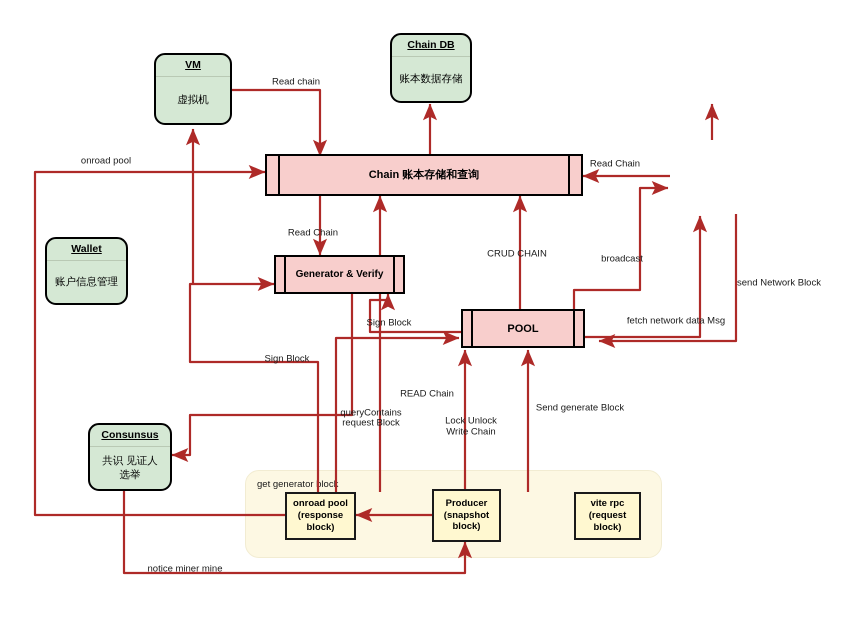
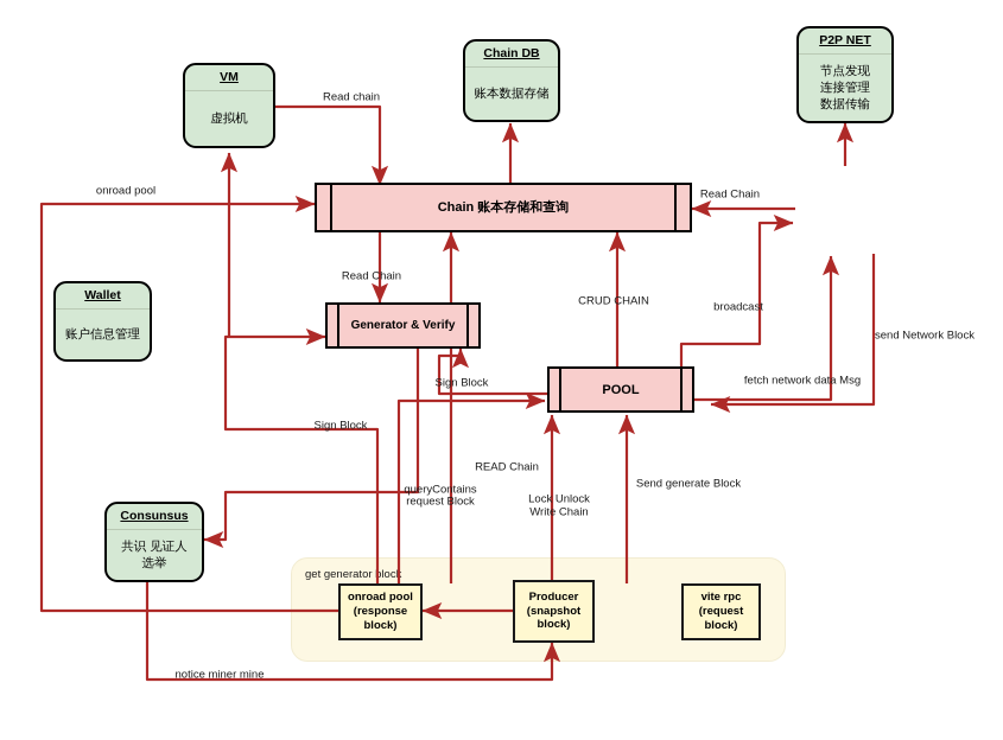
  get generatorloc
  Read chain
  onroad pool
  Read Chain
  Read Chain
  CRUD CHAIN
  broadcast
  Sign Block
  Sign Block
  READ Chain
  queryContains
  request Block
  Lock Unlock
  Write Chain
  Send generate Block
  fetch network data Msg
  send Network Block
  notice miner mine
  VM
  虚拟机
  Chain DB
  账本数据存储
+ P2P NET
+ 节点发现
+ 连接管理
+ 数据传输
  Wallet
  账户信息管理
  Consunsus
  共识 见证人
  选举
  Chain 账本存储和查询
  Generator & Verify
  POOL
  onroad pool
  (response
  block)
  Producer
  (snapshot
  block)
  vite rpc
  (request
  block)
